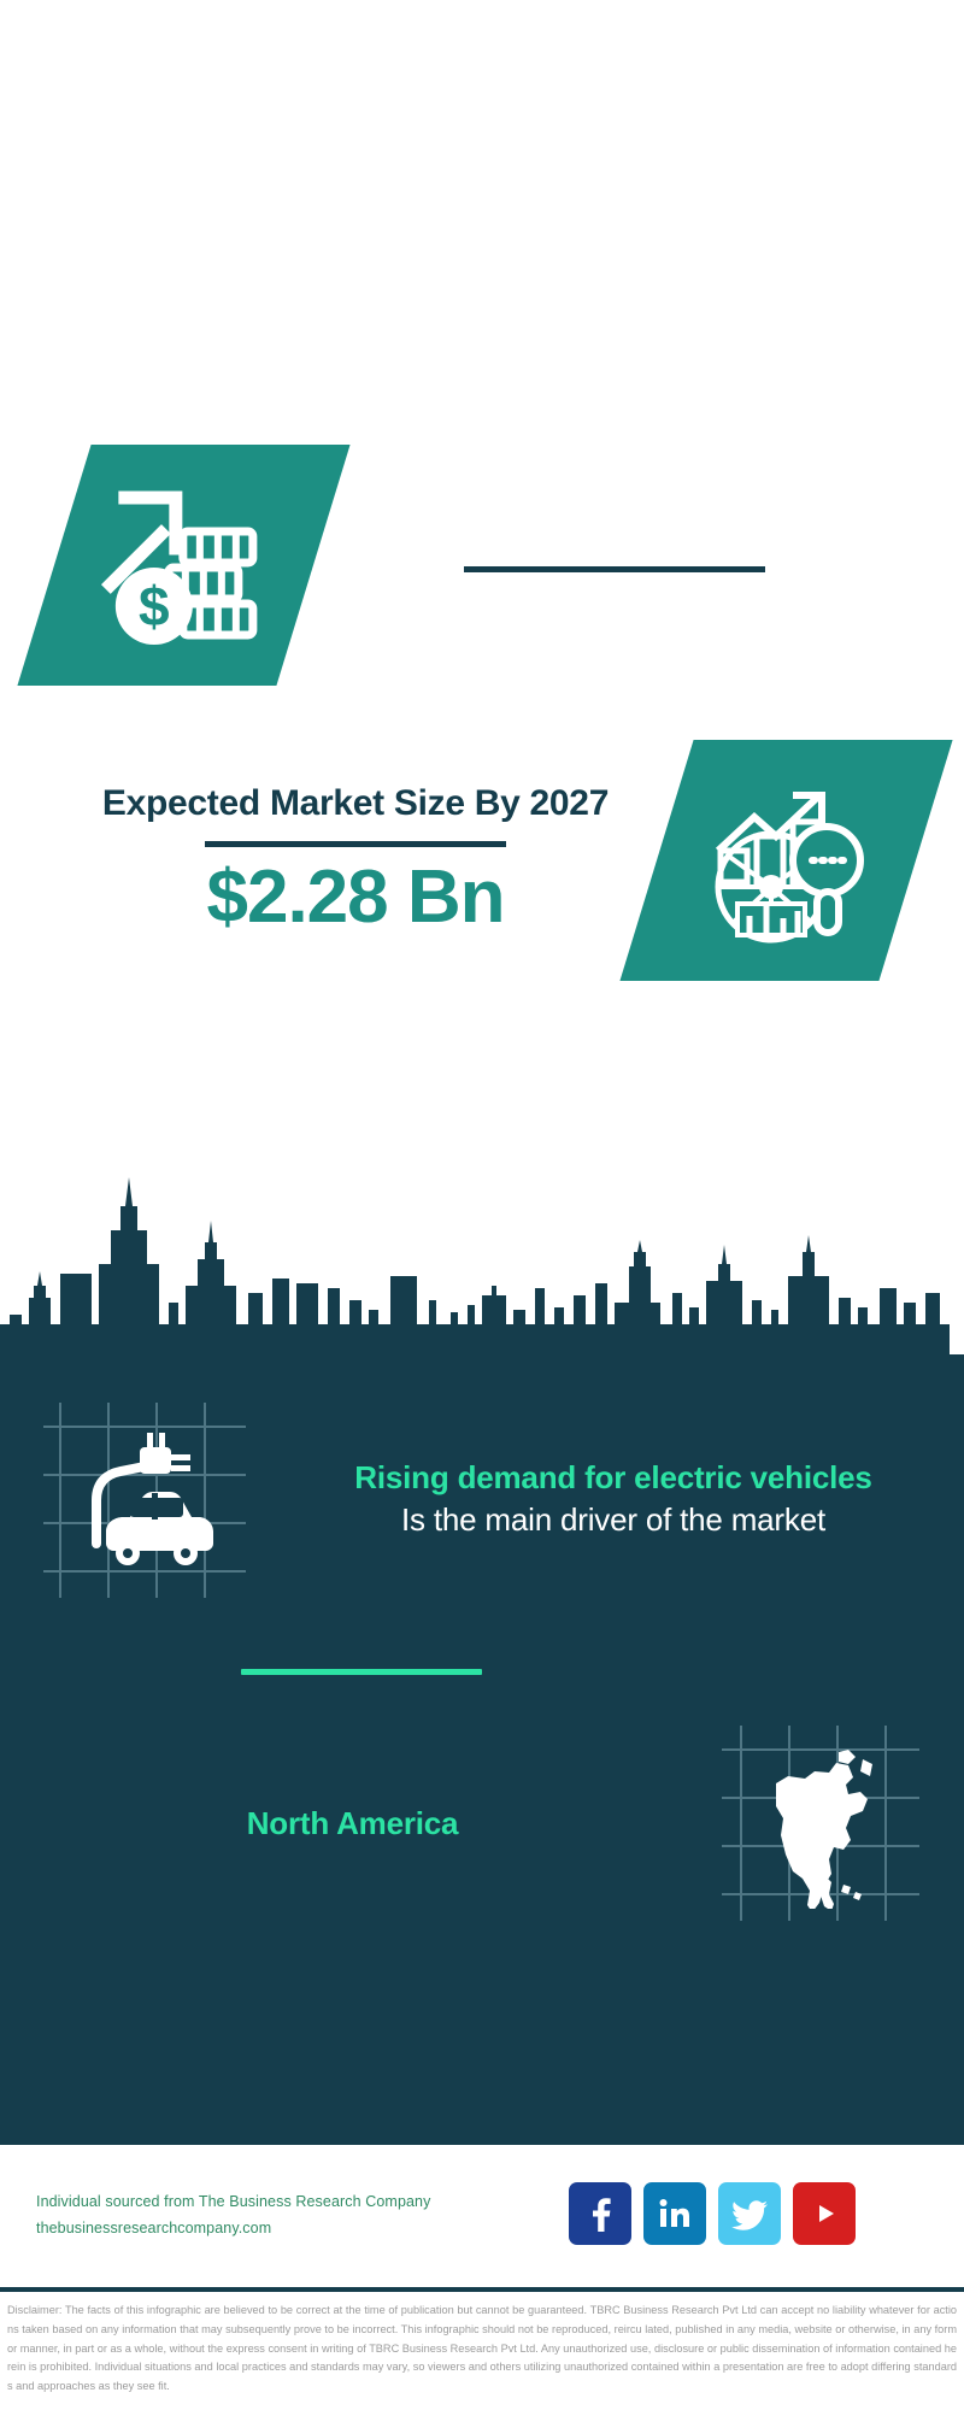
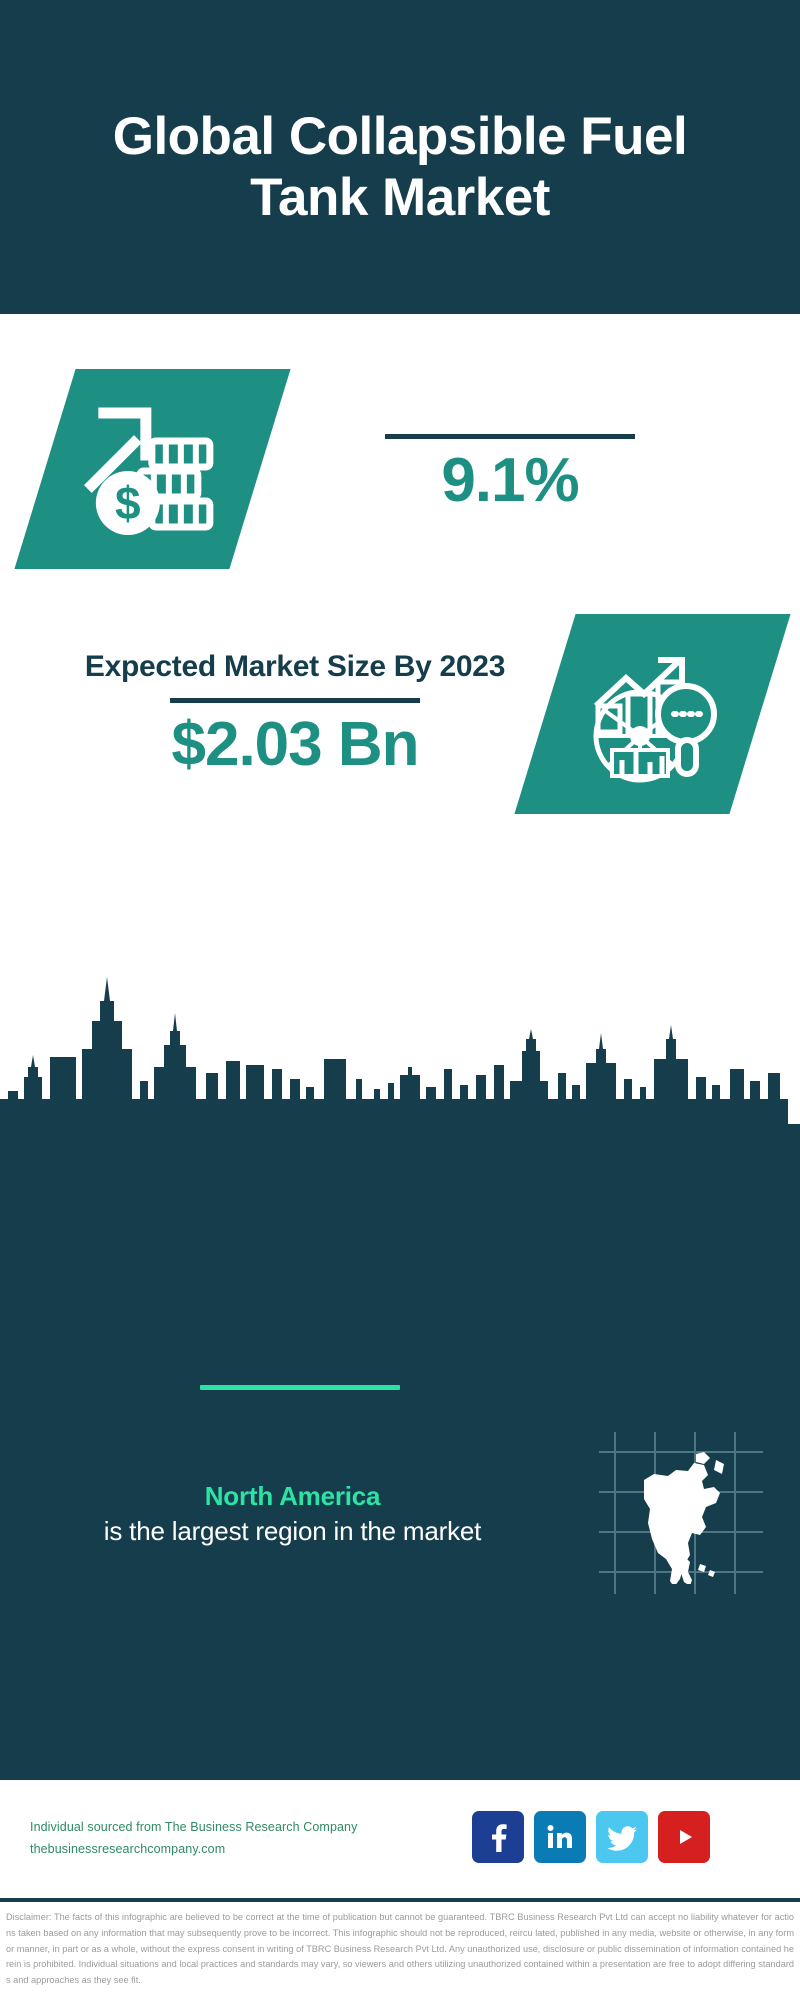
+ Global Collapsible Fuel Tank Market
+ 9.1%
- Expected Market Size By 2027
+ Expected Market Size By 2023
- $2.28 Bn
+ $2.03 Bn
- Rising demand for electric vehicles
- Is the main driver of the market
  North America
+ is the largest region in the market
  Individual sourced from The Business Research Company
  thebusinessresearchcompany.com
  Disclaimer: The facts of this infographic are believed to be correct at the time of publication but cannot be guaranteed. TBRC Business Research Pvt Ltd can accept no liability whatever for actions taken based on any information that may subsequently prove to be incorrect. This infographic should not be reproduced, reircu lated, published in any media, website or otherwise, in any form or manner, in part or as a whole, without the express consent in writing of TBRC Business Research Pvt Ltd. Any unauthorized use, disclosure or public dissemination of information contained herein is prohibited. Individual situations and local practices and standards may vary, so viewers and others utilizing unauthorized contained within a presentation are free to adopt differing standards and approaches as they see fit.
